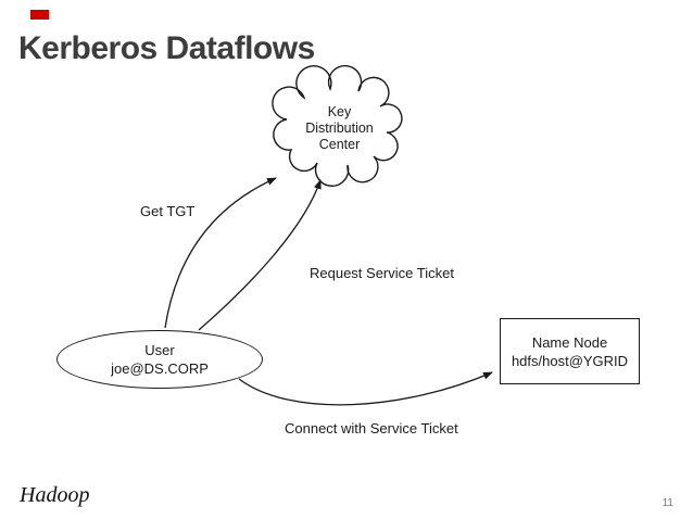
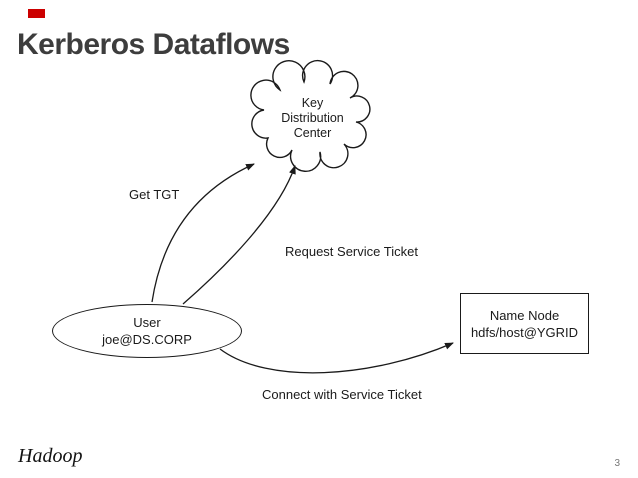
  Kerberos Dataflows
  Key
  Distribution
  Center
  User
  joe@DS.CORP
  Name Node
  hdfs/host@YGRID
  Get TGT
  Request Service Ticket
  Connect with Service Ticket
  Hadoop
- 11
+ 3
